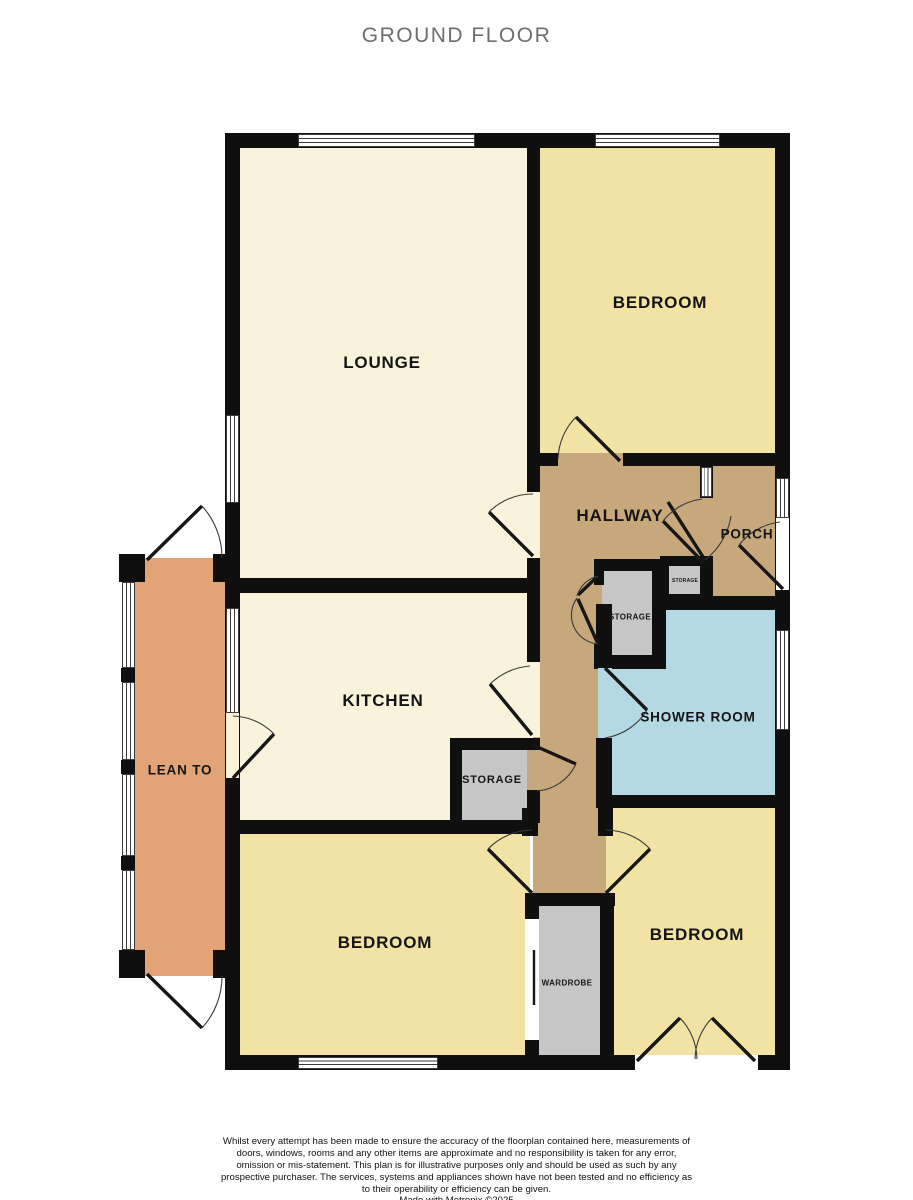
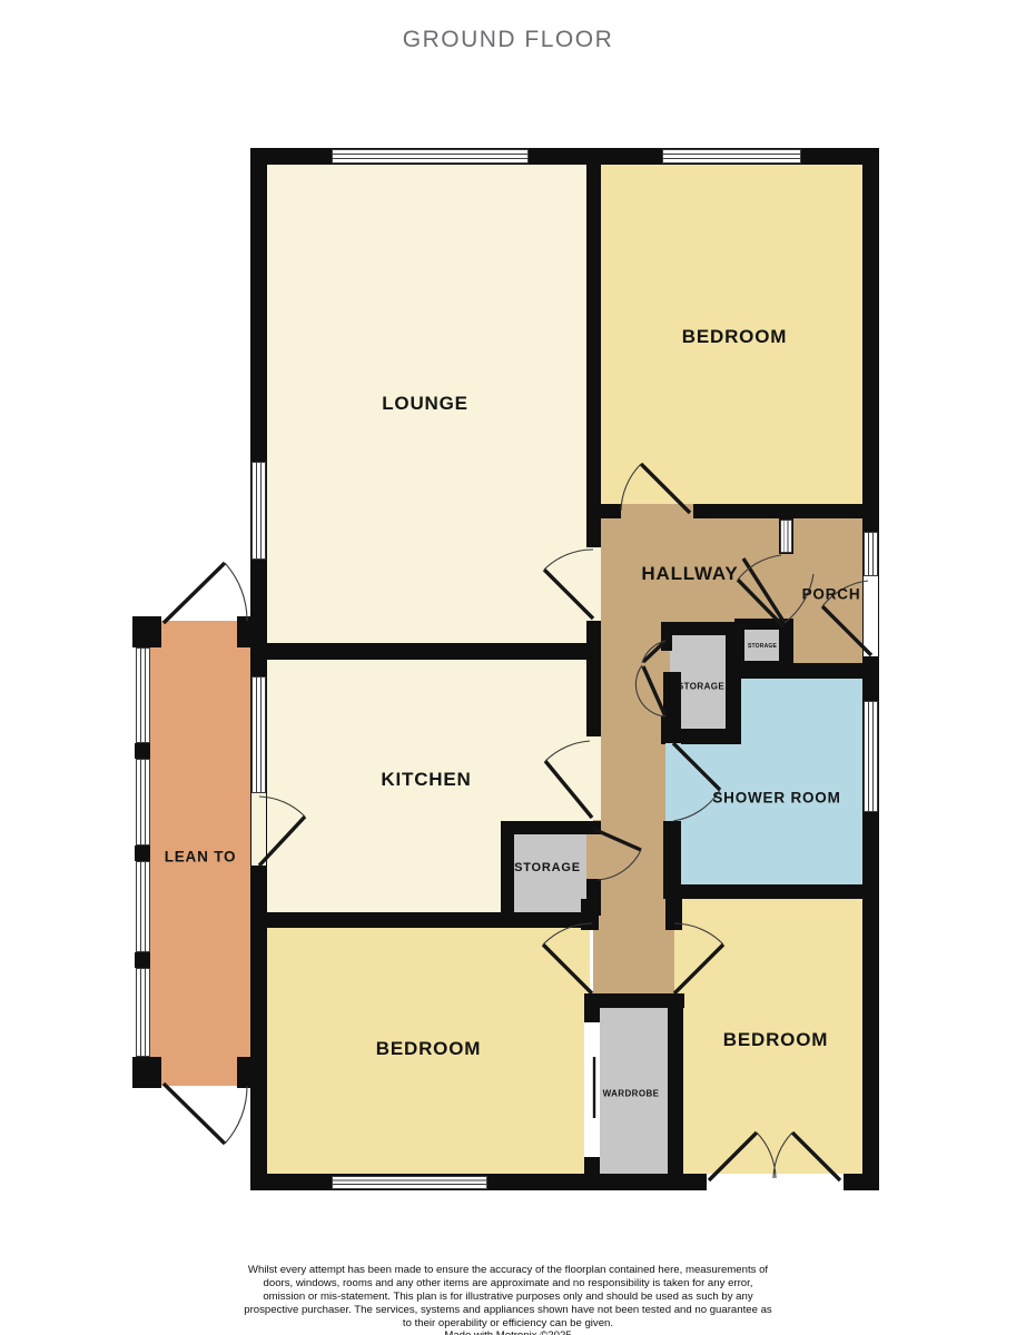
  GROUND FLOOR
  LOUNGE
  BEDROOM
  HALLWAY
  PORCH
  KITCHEN
  SHOWER ROOM
  LEAN TO
  STORAGE
  STORAGE
  WARDROBE
  BEDROOM
  BEDROOM
- Whilst every attempt has been made to ensure the accuracy of the floorplan contained here, measurements of doors, windows, rooms and any other items are approximate and no responsibility is taken for any error, omission or mis-statement. This plan is for illustrative purposes only and should be used as such by any prospective purchaser. The services, systems and appliances shown have not been tested and no efficiency as to their operability or efficiency can be given.
+ Whilst every attempt has been made to ensure the accuracy of the floorplan contained here, measurements of doors, windows, rooms and any other items are approximate and no responsibility is taken for any error, omission or mis-statement. This plan is for illustrative purposes only and should be used as such by any prospective purchaser. The services, systems and appliances shown have not been tested and no guarantee as to their operability or efficiency can be given.
